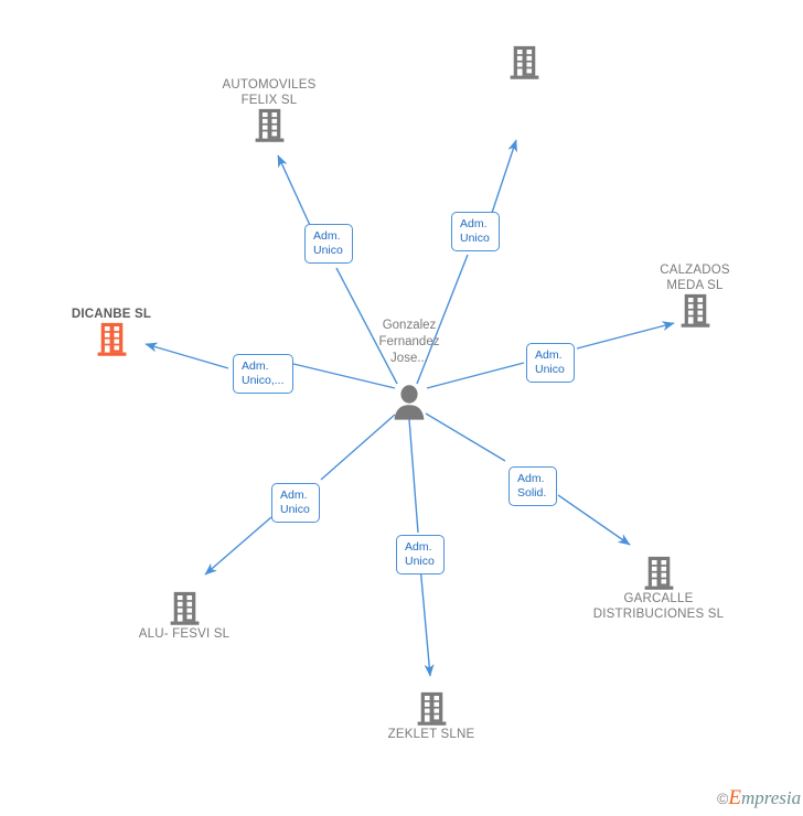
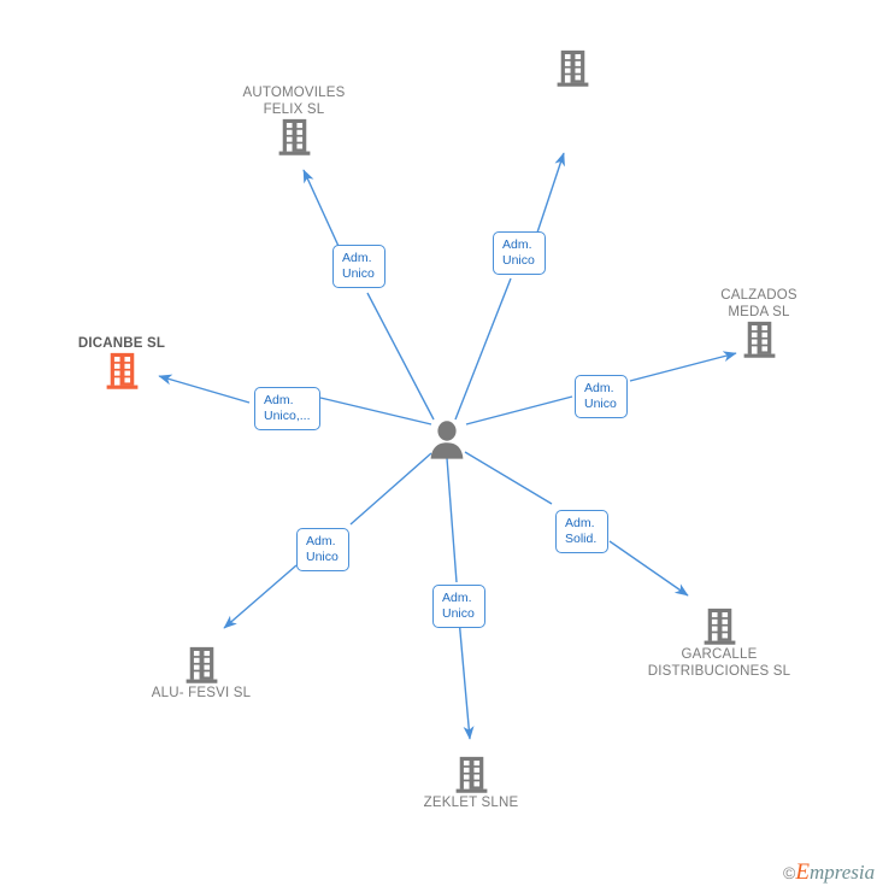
- Gonzalez
- Fernandez
- Jose...
  DICANBE SL
  AUTOMOVILES
  FELIX SL
  CALZADOS
  MEDA SL
  GARCALLE
  DISTRIBUCIONES SL
  ZEKLET SLNE
  ALU- FESVI SL
  Adm.
  Unico,...
  Adm.
  Unico
  Adm.
  Unico
  Adm.
  Unico
  Adm.
  Solid.
  Adm.
  Unico
  Adm.
  Unico
  ©Empresia
